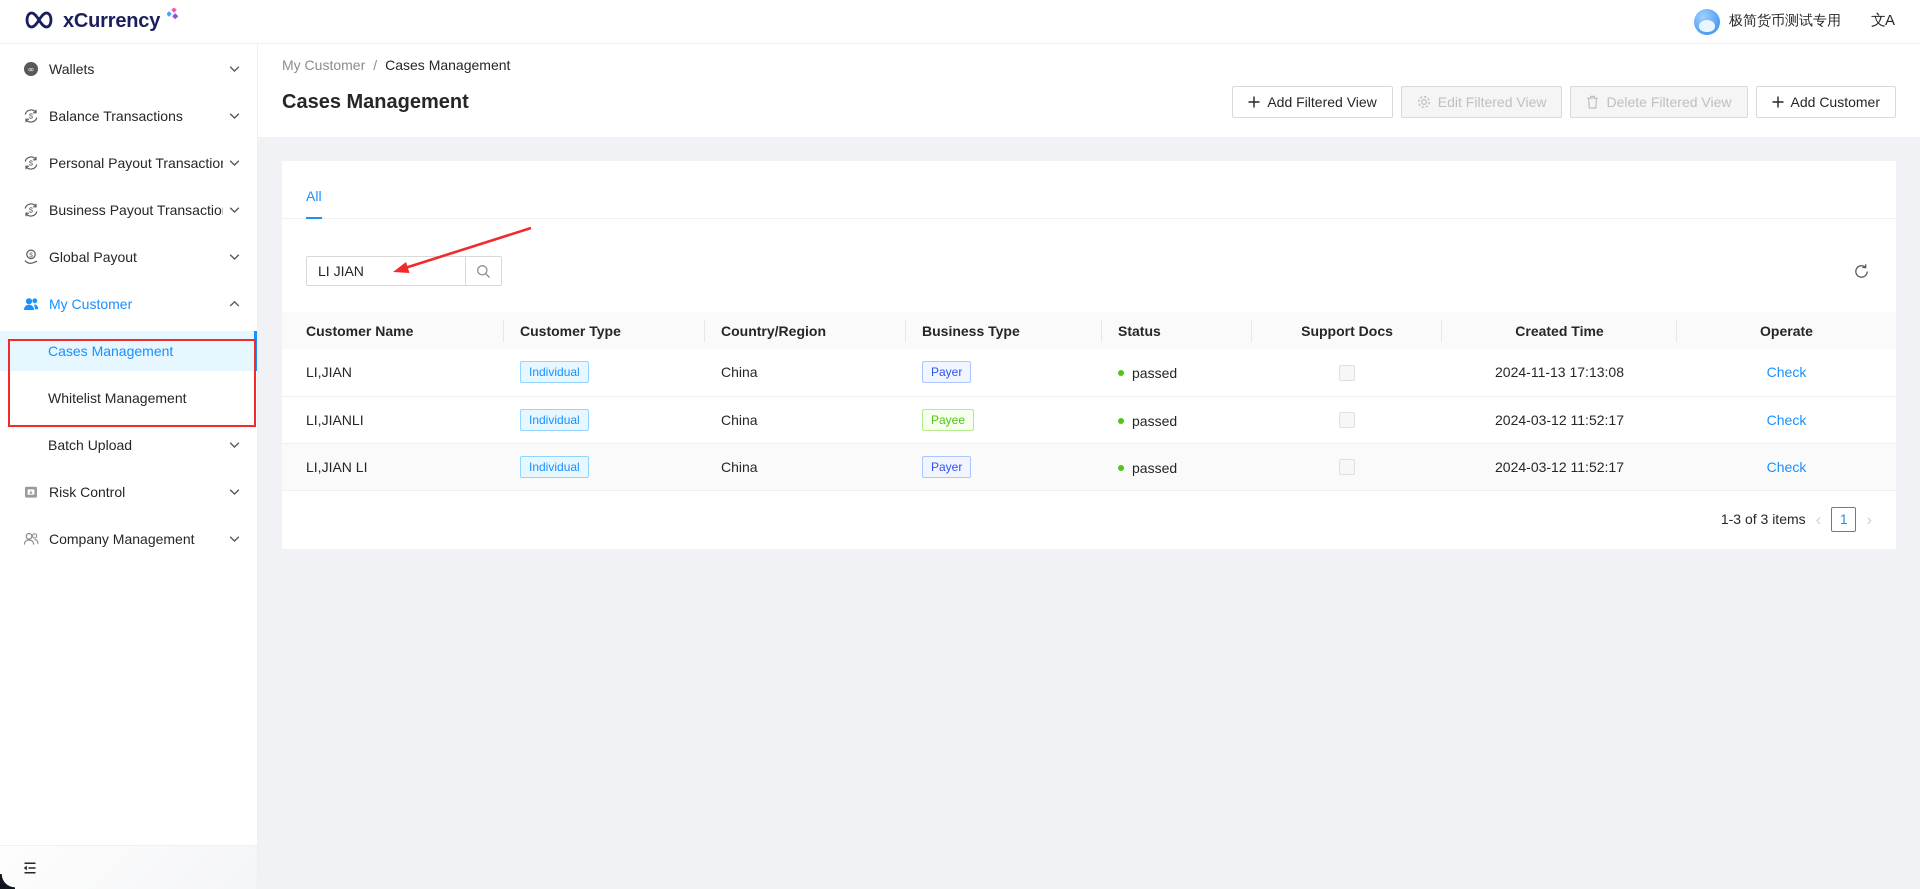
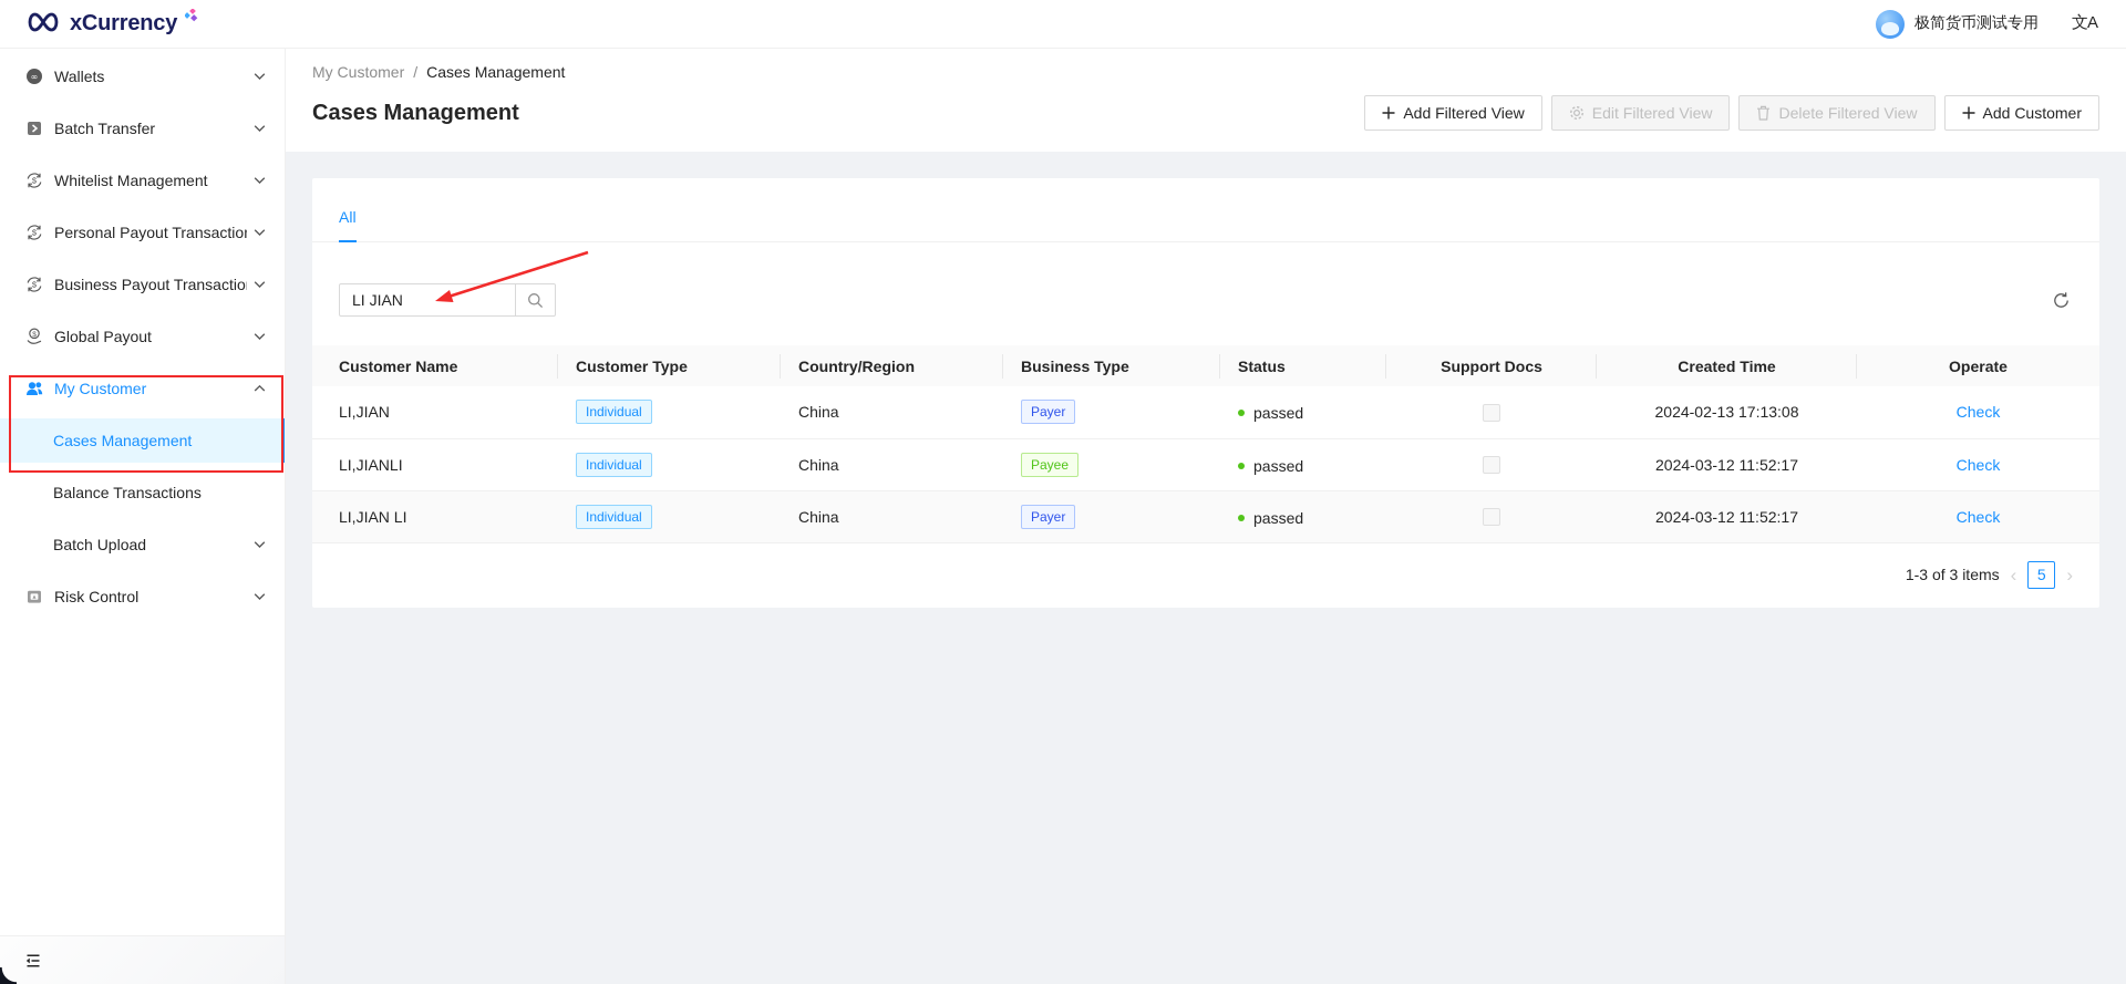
  xCurrency
  极简货币测试专用
  文A
  ∞
  Wallets
+ Batch Transfer
  $
- Balance Transactions
+ Whitelist Management
  $
  Personal Payout Transactio
  $
  Business Payout Transactio
  Global Payout
  My Customer
  Cases Management
- Whitelist Management
+ Balance Transactions
  Batch Upload
  Risk Control
- Company Management
  My Customer / Cases Management
  Cases Management
  Add Filtered View
  Edit Filtered View
  Delete Filtered View
  Add Customer
  All
  LI JIAN
  Customer Name	Customer Type	Country/Region	Business Type	Status	Support Docs	Created Time	Operate
- LI,JIAN	Individual	China	Payer	passed		2024-11-13 17:13:08	Check
+ LI,JIAN	Individual	China	Payer	passed		2024-02-13 17:13:08	Check
  LI,JIANLI	Individual	China	Payee	passed		2024-03-12 11:52:17	Check
  LI,JIAN LI	Individual	China	Payer	passed		2024-03-12 11:52:17	Check
  1-3 of 3 items
  ‹
- 1
+ 5
  ›
